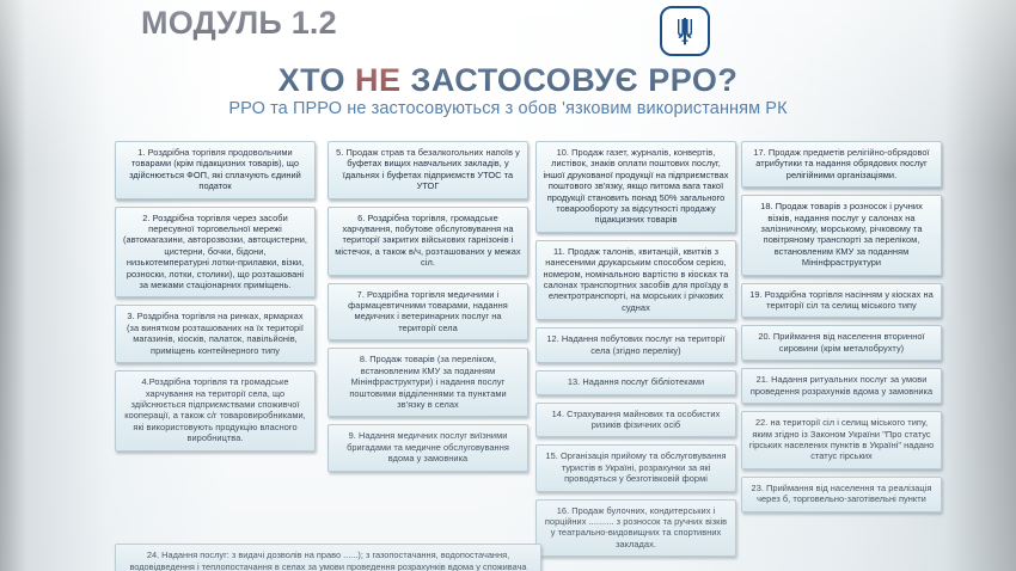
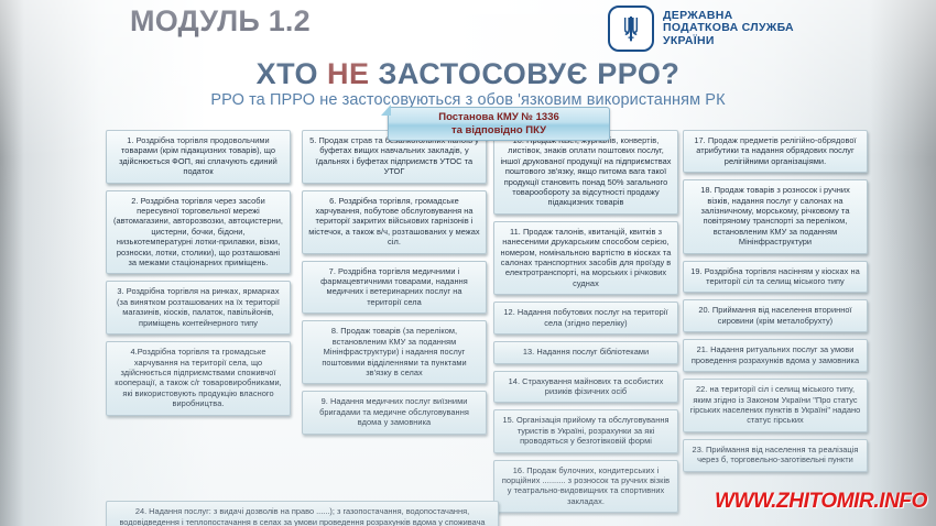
+ ДЕРЖАВНА
+ ПОДАТКОВА СЛУЖБА
+ УКРАЇНИ
+ Постанова КМУ № 1336
+ та відповідно ПКУ
+ WWW.ZHITOMIR.INFO
